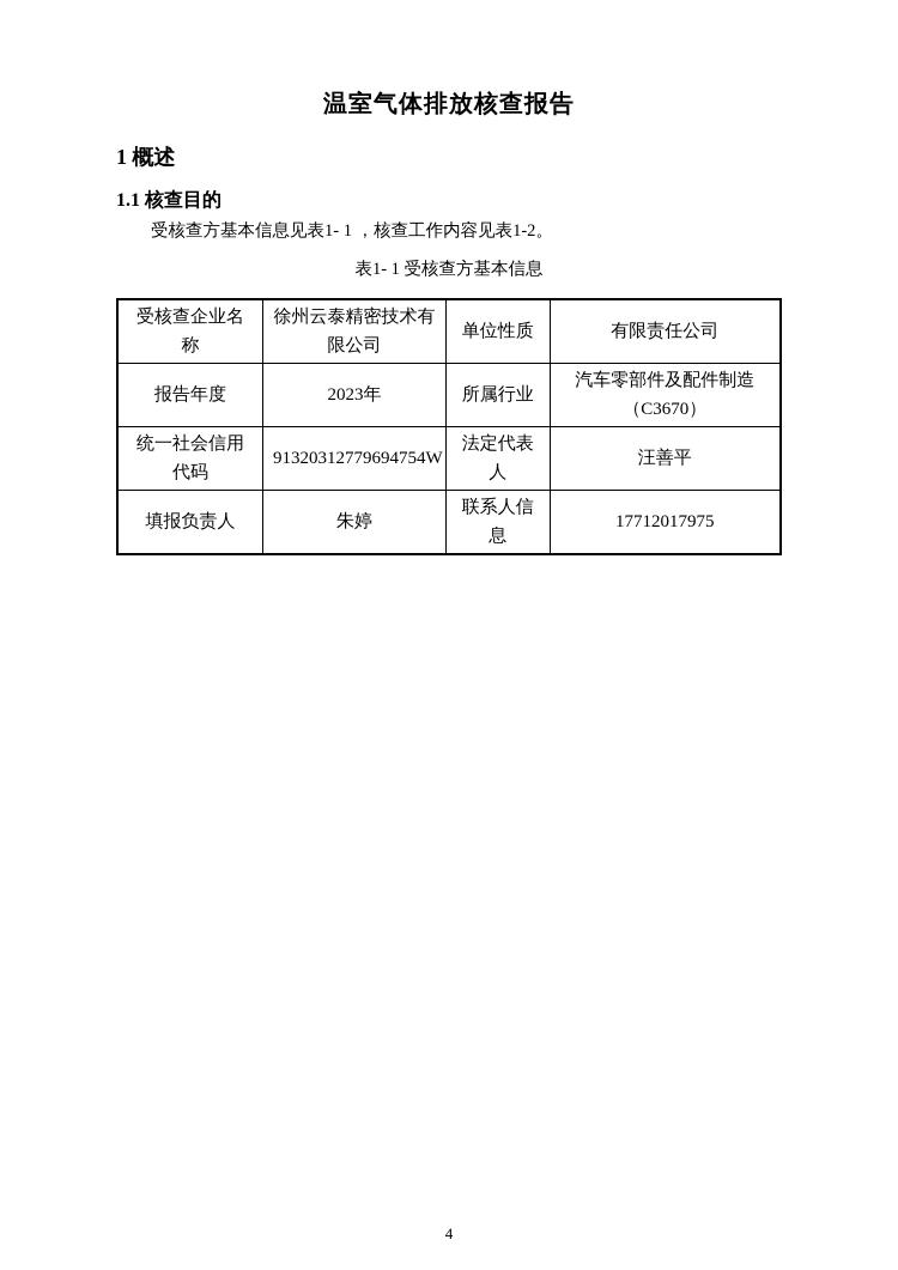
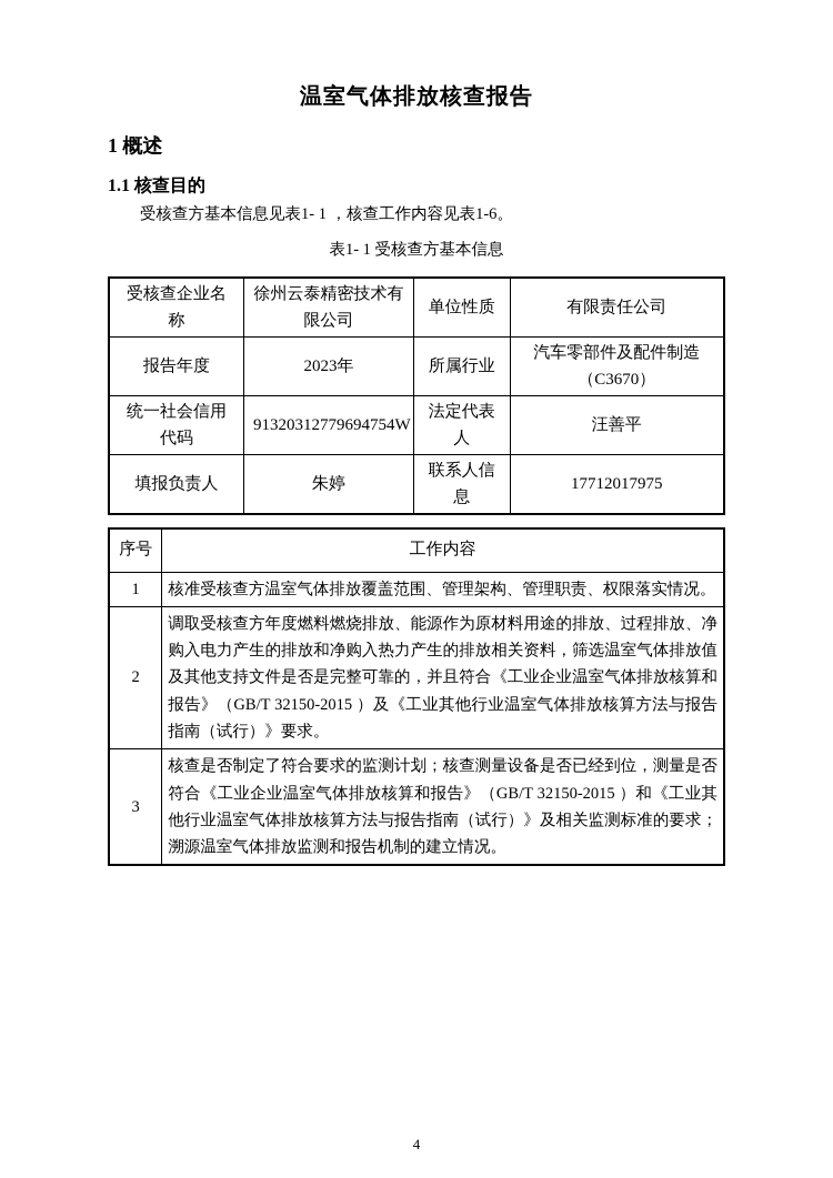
  温室气体排放核查报告
  1 概述
  1.1 核查目的
- 受核查方基本信息见表1- 1 ，核查工作内容见表1-2。
+ 受核查方基本信息见表1- 1 ，核查工作内容见表1-6。
  表1- 1 受核查方基本信息
  受核查企业名称	徐州云泰精密技术有限公司	单位性质	有限责任公司
  报告年度	2023年	所属行业	汽车零部件及配件制造（C3670）
  统一社会信用代码	91320312779694754W	法定代表人	汪善平
  填报负责人	朱婷	联系人信息	17712017975
+ 序号	工作内容
+ 1	核准受核查方温室气体排放覆盖范围、管理架构、管理职责、权限落实情况。
+ 2	调取受核查方年度燃料燃烧排放、能源作为原材料用途的排放、过程排放、净购入电力产生的排放和净购入热力产生的排放相关资料，筛选温室气体排放值及其他支持文件是否是完整可靠的，并且符合《工业企业温室气体排放核算和报告》（GB/T 32150-2015 ）及《工业其他行业温室气体排放核算方法与报告指南（试行）》要求。
+ 3	核查是否制定了符合要求的监测计划；核查测量设备是否已经到位，测量是否符合《工业企业温室气体排放核算和报告》（GB/T 32150-2015 ）和《工业其他行业温室气体排放核算方法与报告指南（试行）》及相关监测标准的要求；溯源温室气体排放监测和报告机制的建立情况。
  4
